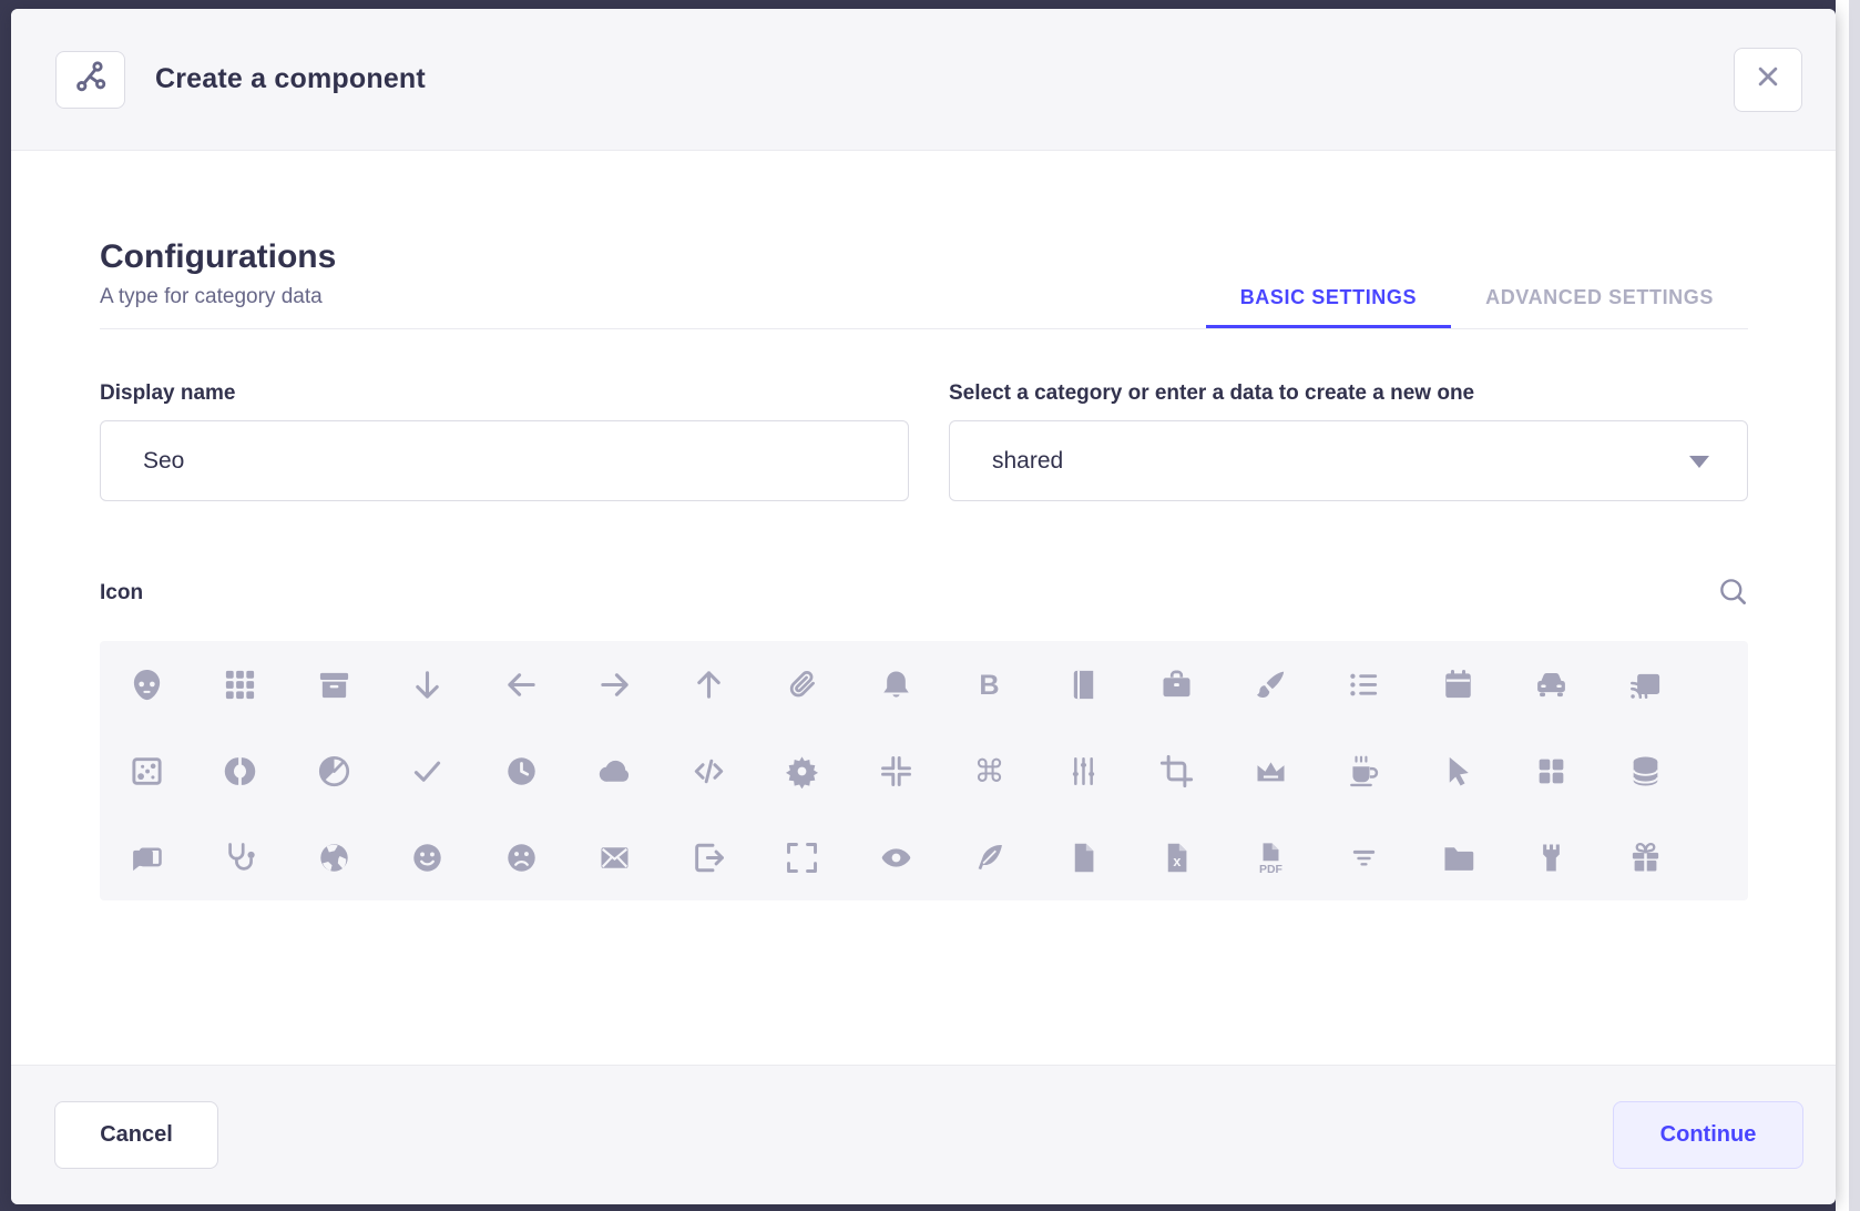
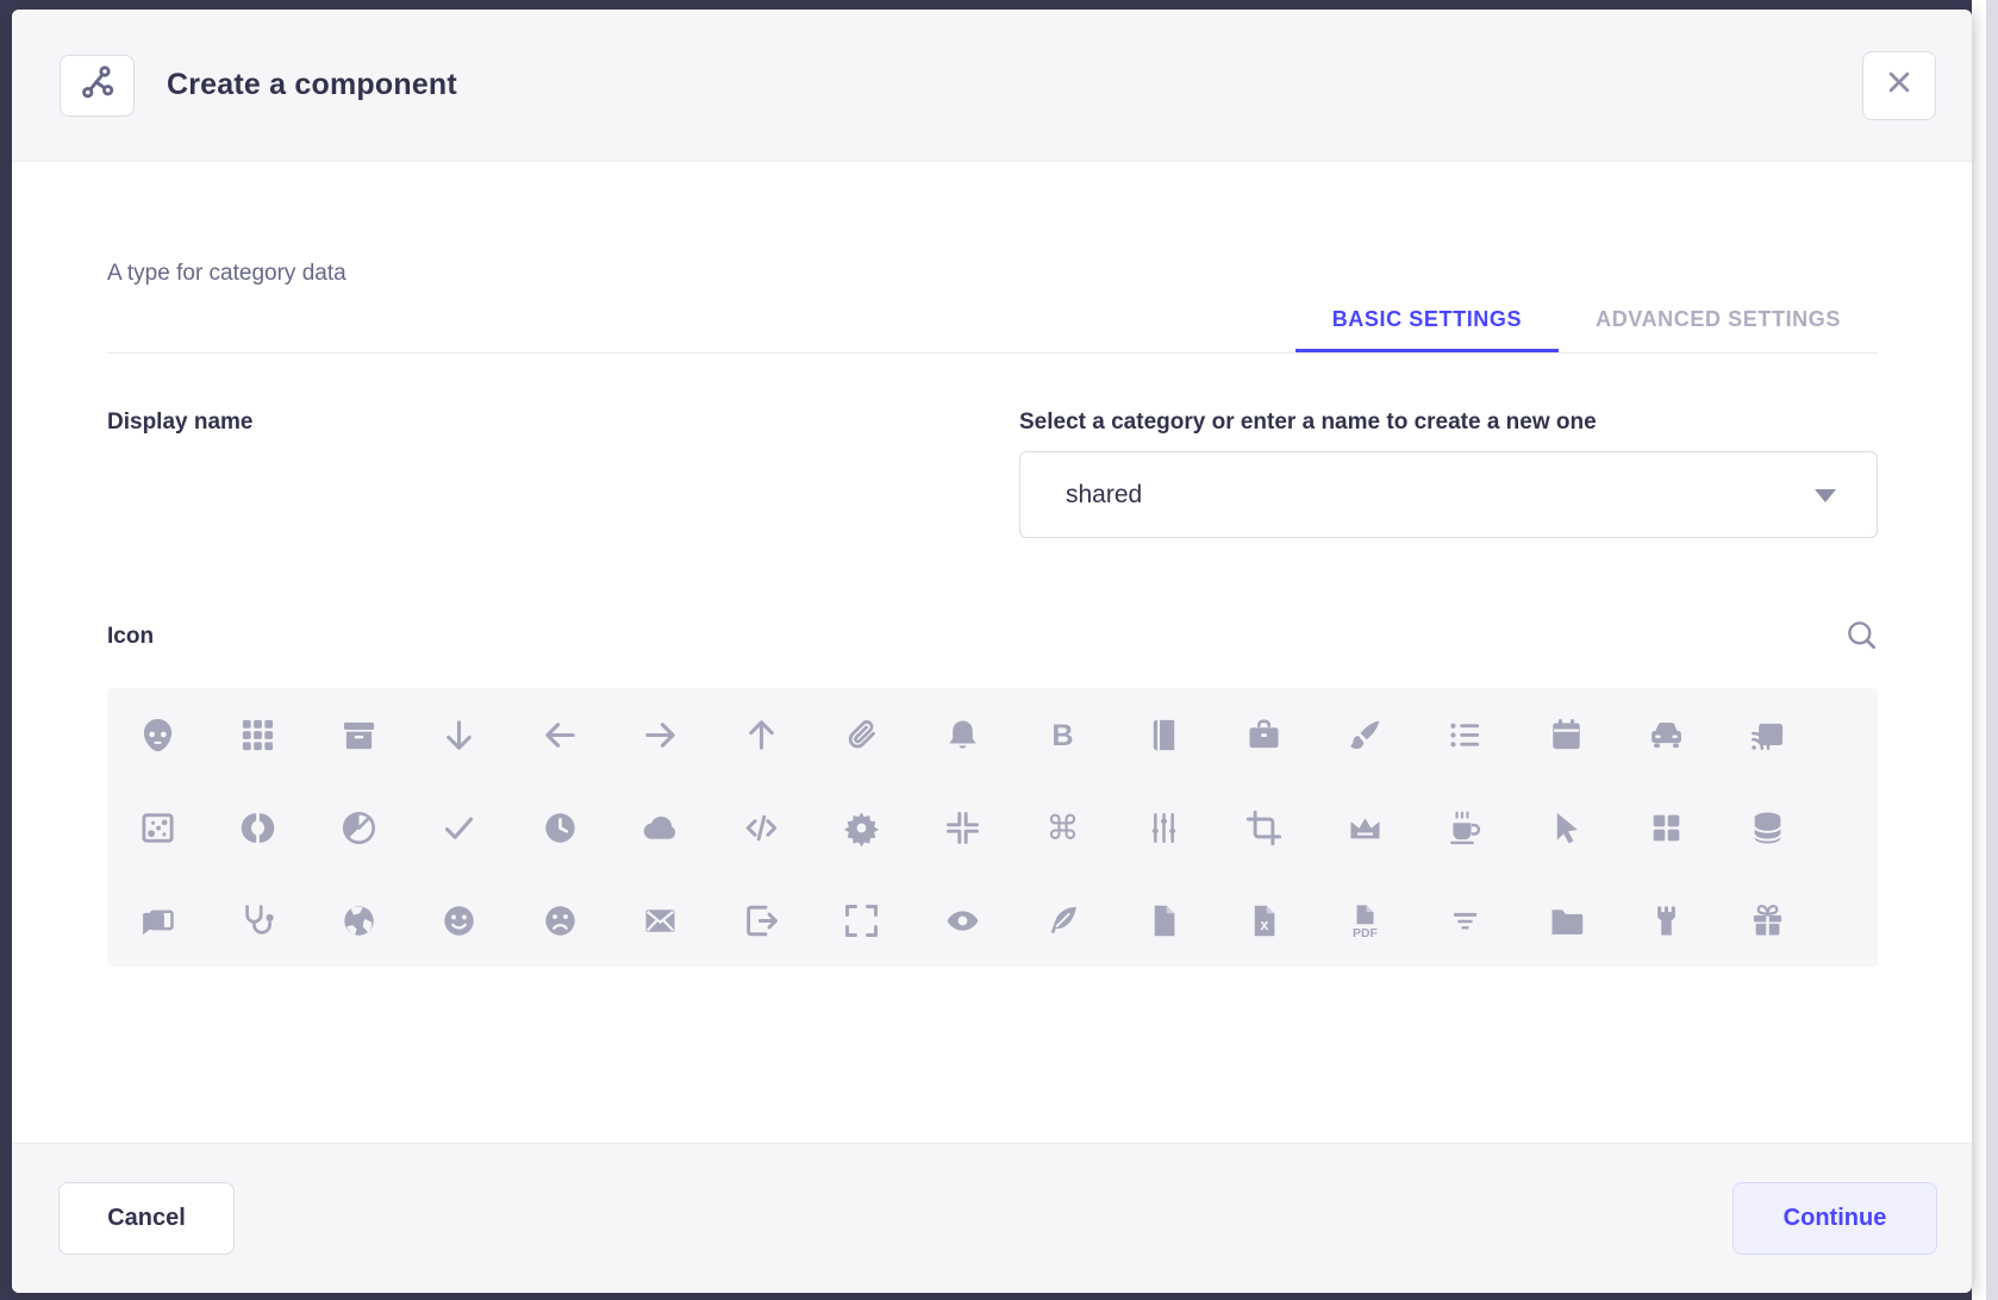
  Create a component
- Configurations
  A type for category data
  BASIC SETTINGS
  ADVANCED SETTINGS
  Display name
- Seo
- Select a category or enter a data to create a new one
+ Select a category or enter a name to create a new one
  shared
  Icon
  B
  ⌘
  x
  PDF
  Cancel
  Continue
